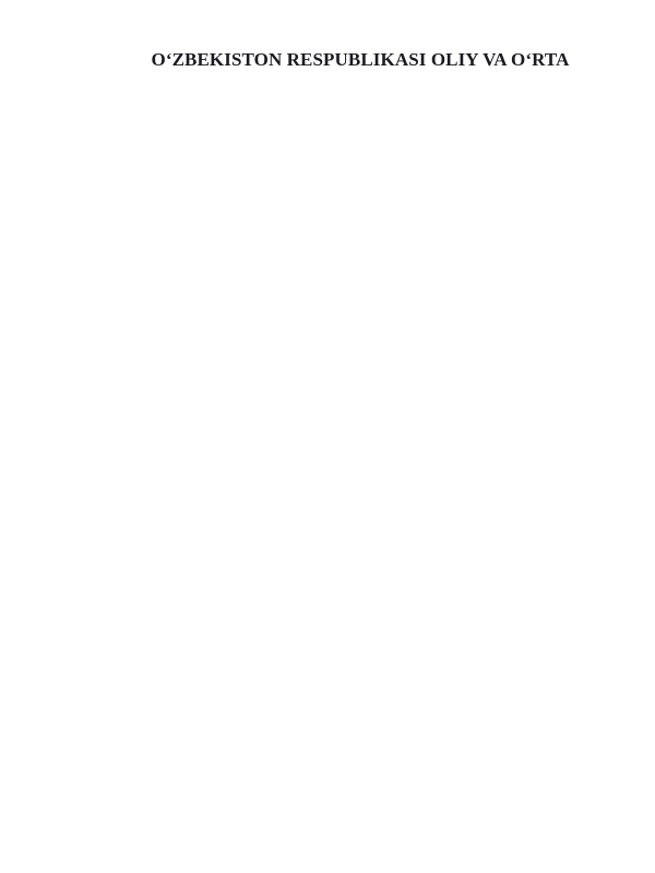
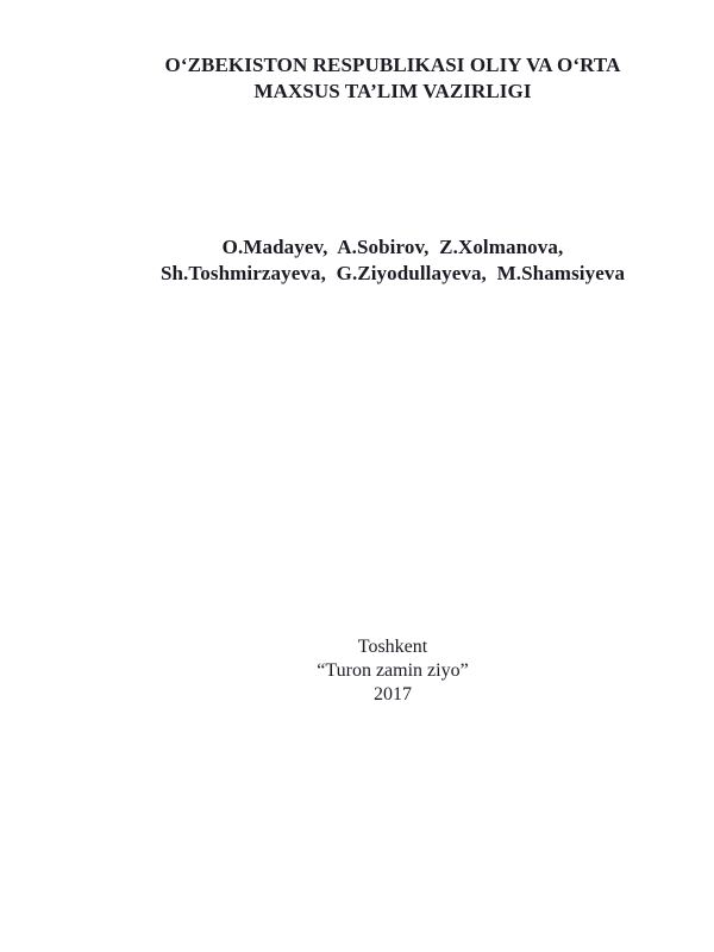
  O‘ZBEKISTON RESPUBLIKASI OLIY VA O‘RTA
+ MAXSUS TA’LIM VAZIRLIGI
+ O.Madayev, A.Sobirov, Z.Xolmanova,
+ Sh.Toshmirzayeva, G.Ziyodullayeva, M.Shamsiyeva
+ Toshkent
+ “Turon zamin ziyo”
+ 2017
